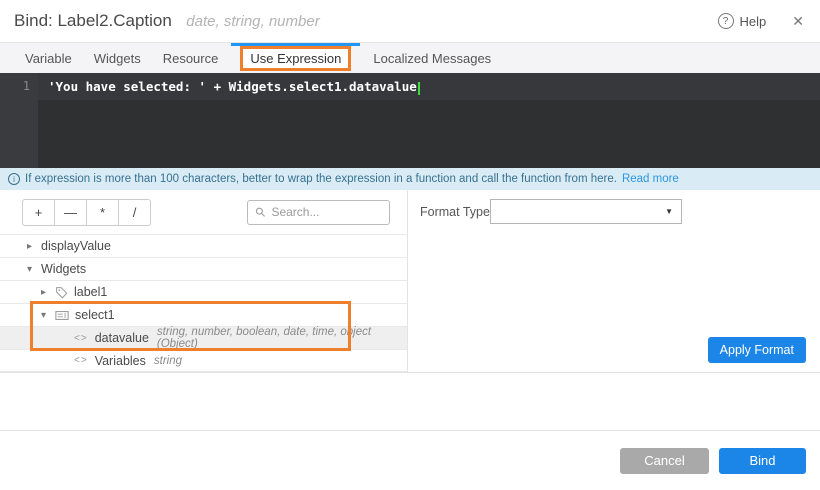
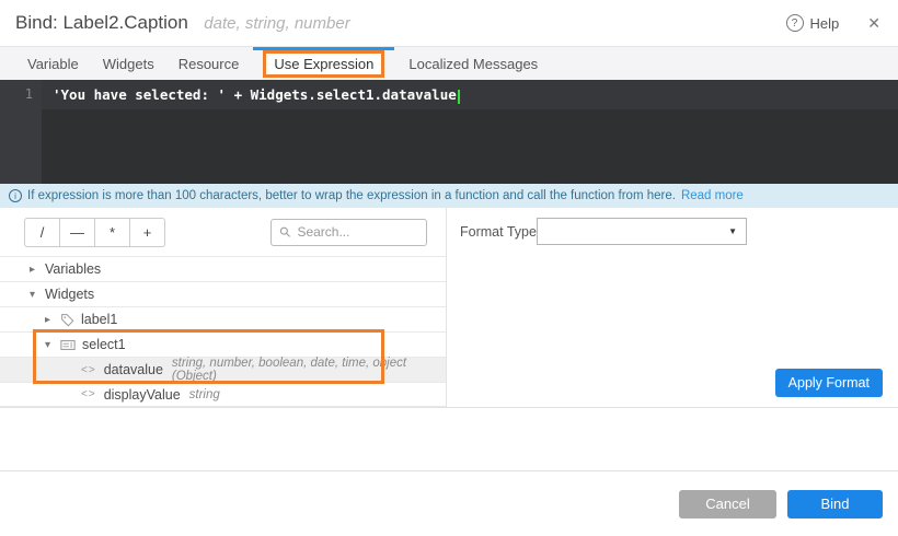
  Bind: Label2.Caption date, string, number
  ?
  Help
  ✕
  Variable
  Widgets
  Resource
  Use Expression
  Localized Messages
  1
  'You have selected: ' + Widgets.select1.datavalue
  i
  If expression is more than 100 characters, better to wrap the expression in a function and call the function from here.
  Read more
- +
+ /
  —
  *
- /
+ +
  Search...
  ▸
- displayValue
+ Variables
  ▾
  Widgets
  ▸
  label1
  ▾
  select1
  <>
  datavalue
  string, number, boolean, date, time, object (Object)
  <>
- Variables
+ displayValue
  string
  Format Type
  ▼
  Apply Format
  Cancel
  Bind
